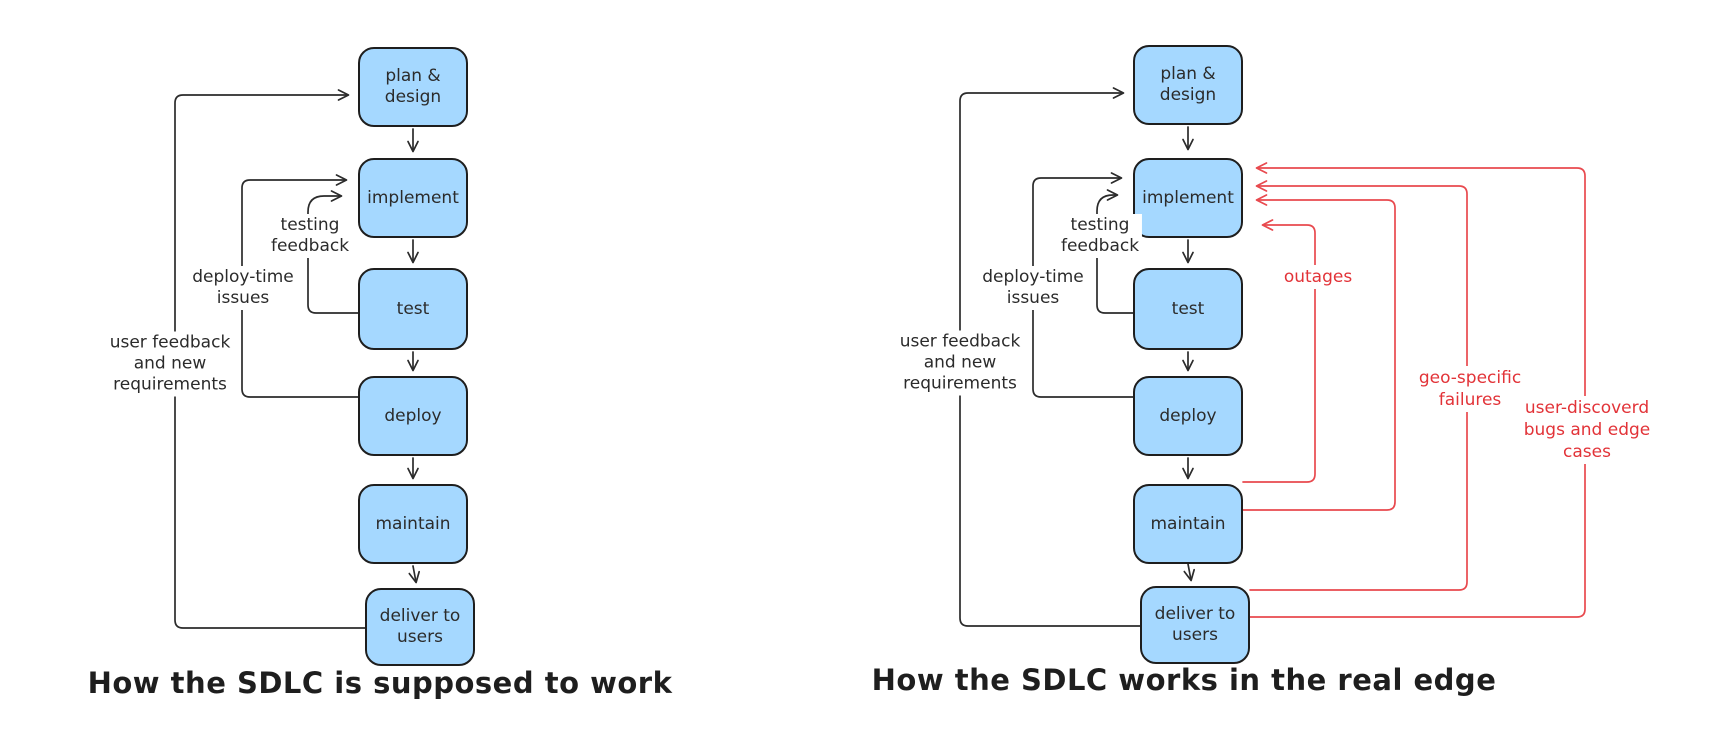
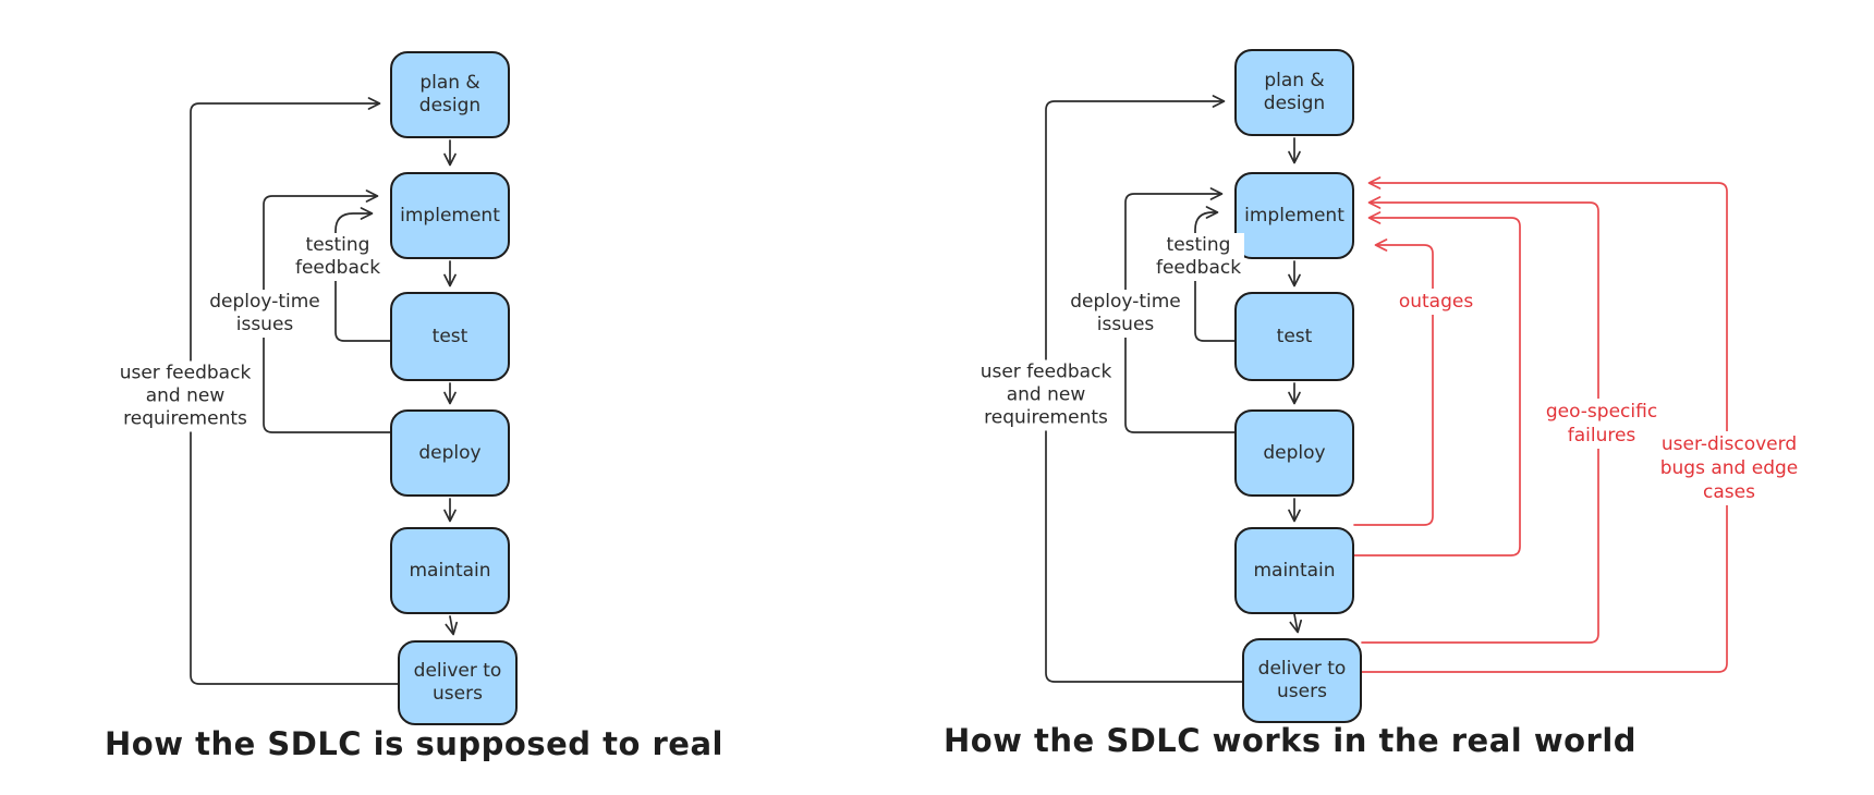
  plan &
  design
  implement
  test
  deploy
  maintain
  deliver to
  users
  testing
  feedback
  deploy-time
  issues
  user feedback
  and new
  requirements
- How the SDLC is supposed to work
+ How the SDLC is supposed to real
  plan &
  design
  implement
  test
  deploy
  maintain
  deliver to
  users
  testing
  feedback
  deploy-time
  issues
  user feedback
  and new
  requirements
  outages
  geo-specific
  failures
  user-discoverd
  bugs and edge cases
- How the SDLC works in the real edge
+ How the SDLC works in the real world
